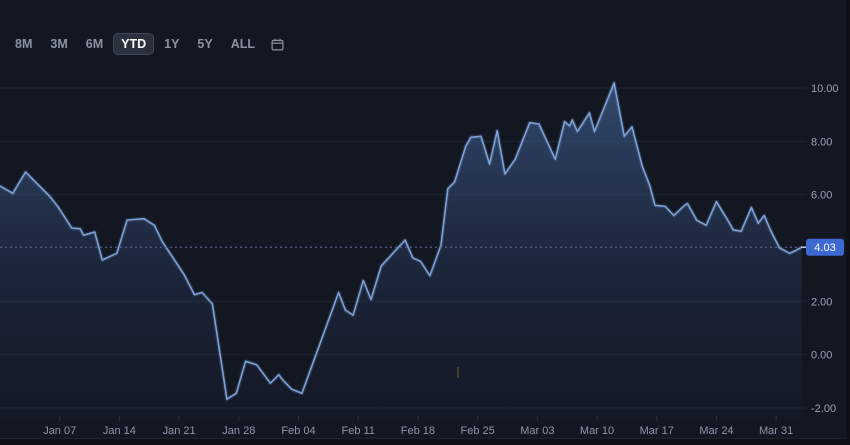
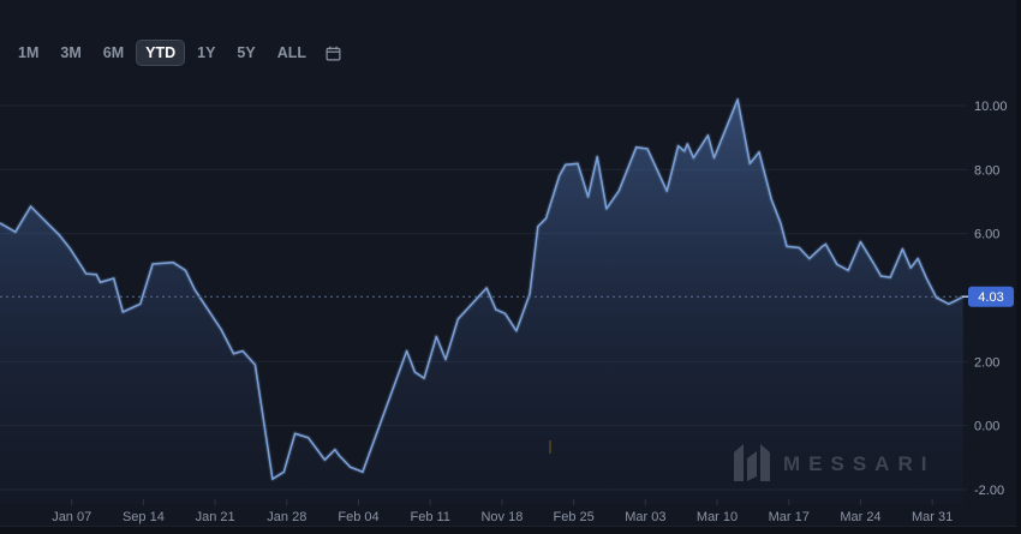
  10.00
  8.00
  6.00
  2.00
  0.00
  -2.00
  Jan 07
- Jan 14
+ Sep 14
  Jan 21
  Jan 28
  Feb 04
  Feb 11
- Feb 18
+ Nov 18
  Feb 25
  Mar 03
  Mar 10
  Mar 17
  Mar 24
  Mar 31
  4.03
- 8M
+ 1M
  3M
  6M
  YTD
  1Y
  5Y
  ALL
+ MESSARI
